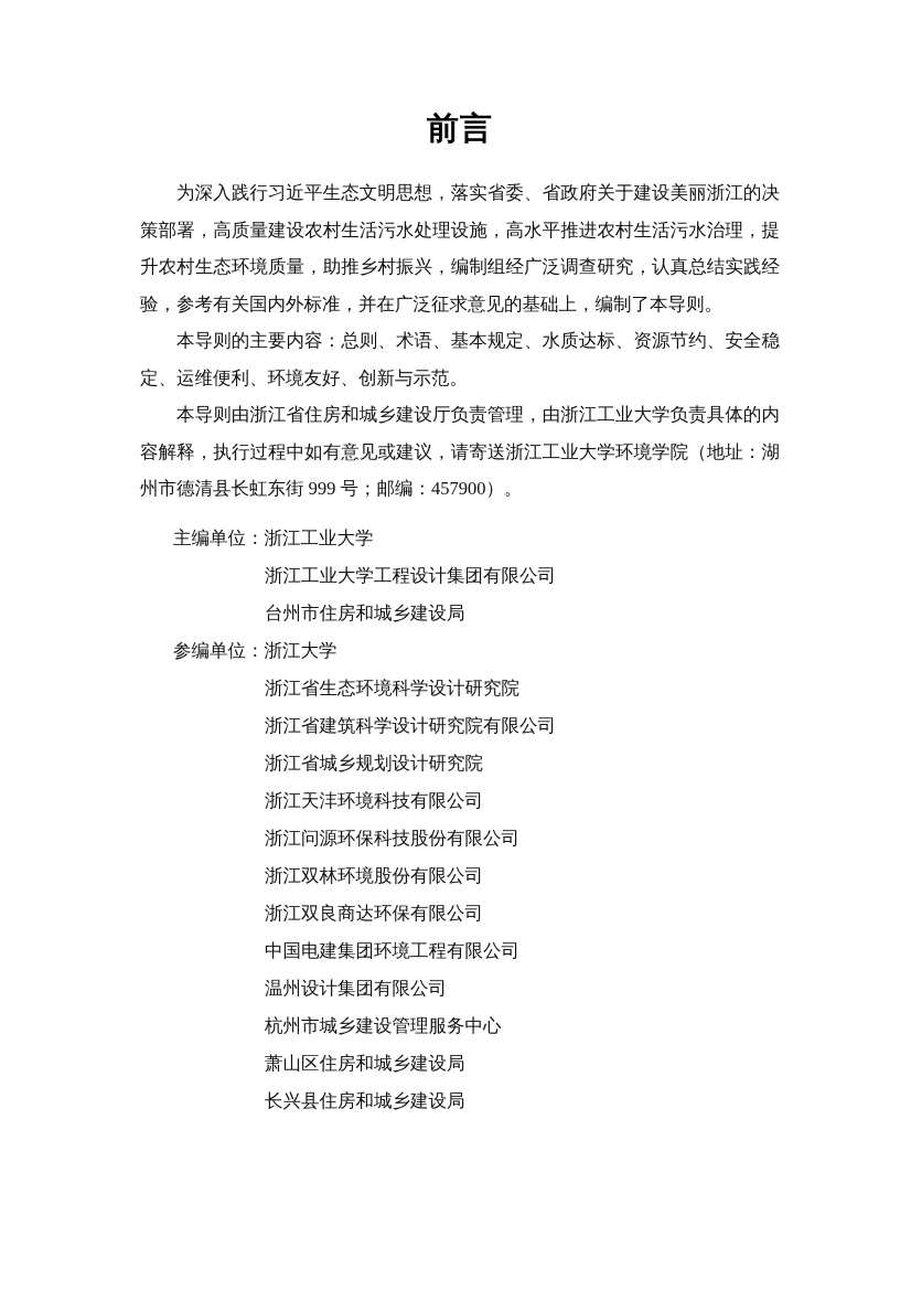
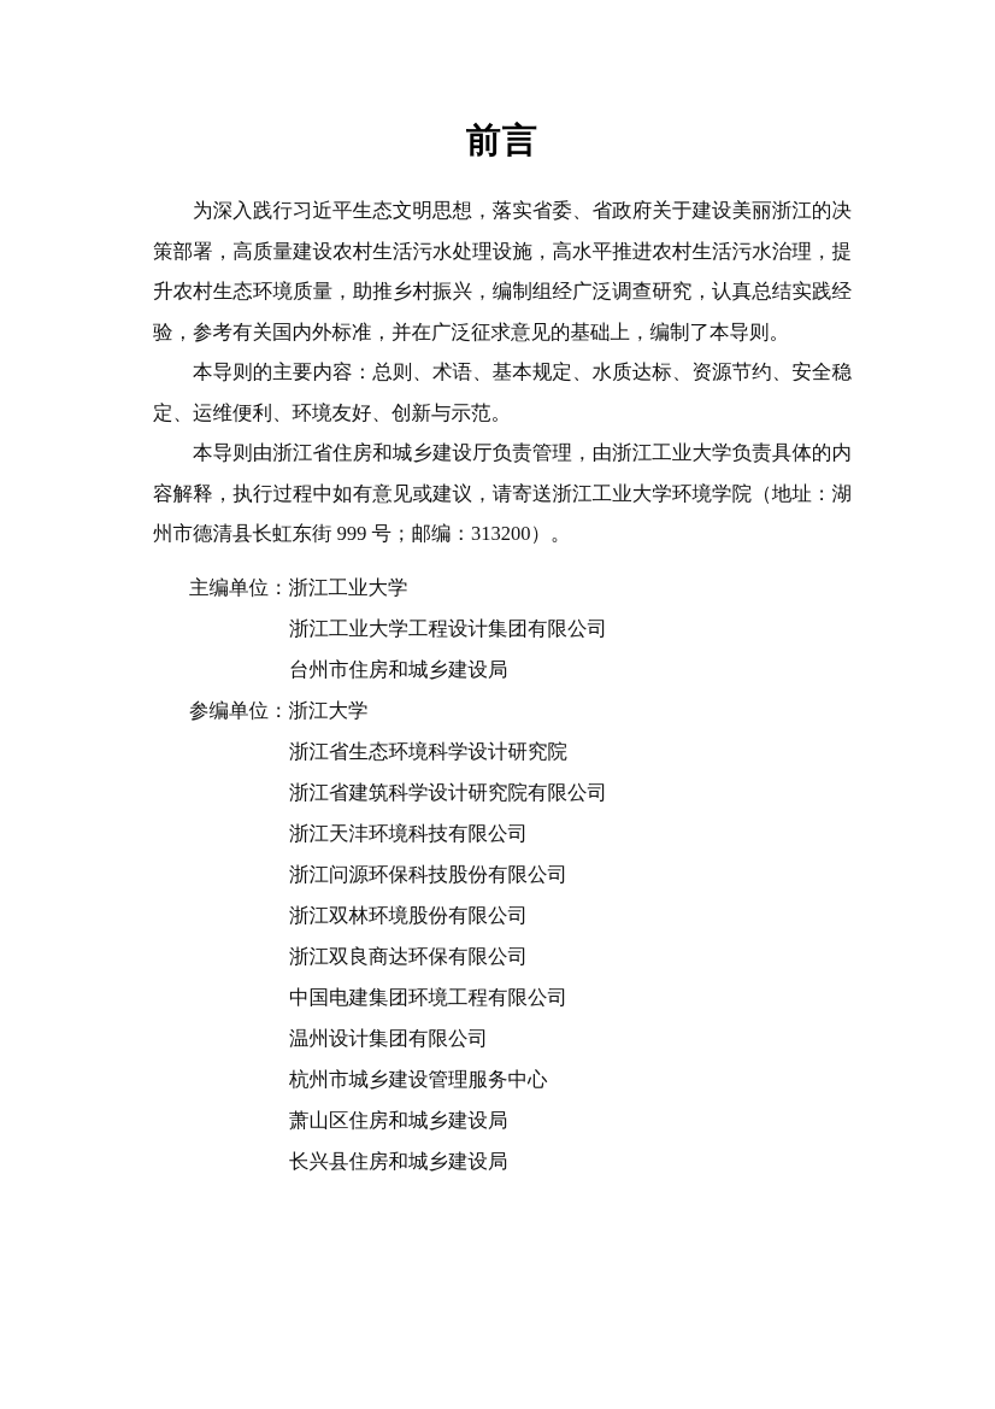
  前言
  为深入践行习近平生态文明思想，落实省委、省政府关于建设美丽浙江的决策部署，高质量建设农村生活污水处理设施，高水平推进农村生活污水治理，提升农村生态环境质量，助推乡村振兴，编制组经广泛调查研究，认真总结实践经验，参考有关国内外标准，并在广泛征求意见的基础上，编制了本导则。
  本导则的主要内容：总则、术语、基本规定、水质达标、资源节约、安全稳定、运维便利、环境友好、创新与示范。
- 本导则由浙江省住房和城乡建设厅负责管理，由浙江工业大学负责具体的内容解释，执行过程中如有意见或建议，请寄送浙江工业大学环境学院（地址：湖州市德清县长虹东街 999 号；邮编：457900）。
+ 本导则由浙江省住房和城乡建设厅负责管理，由浙江工业大学负责具体的内容解释，执行过程中如有意见或建议，请寄送浙江工业大学环境学院（地址：湖州市德清县长虹东街 999 号；邮编：313200）。
  主编单位：浙江工业大学
  浙江工业大学工程设计集团有限公司
  台州市住房和城乡建设局
  参编单位：浙江大学
  浙江省生态环境科学设计研究院
  浙江省建筑科学设计研究院有限公司
- 浙江省城乡规划设计研究院
  浙江天沣环境科技有限公司
  浙江问源环保科技股份有限公司
  浙江双林环境股份有限公司
  浙江双良商达环保有限公司
  中国电建集团环境工程有限公司
  温州设计集团有限公司
  杭州市城乡建设管理服务中心
  萧山区住房和城乡建设局
  长兴县住房和城乡建设局
